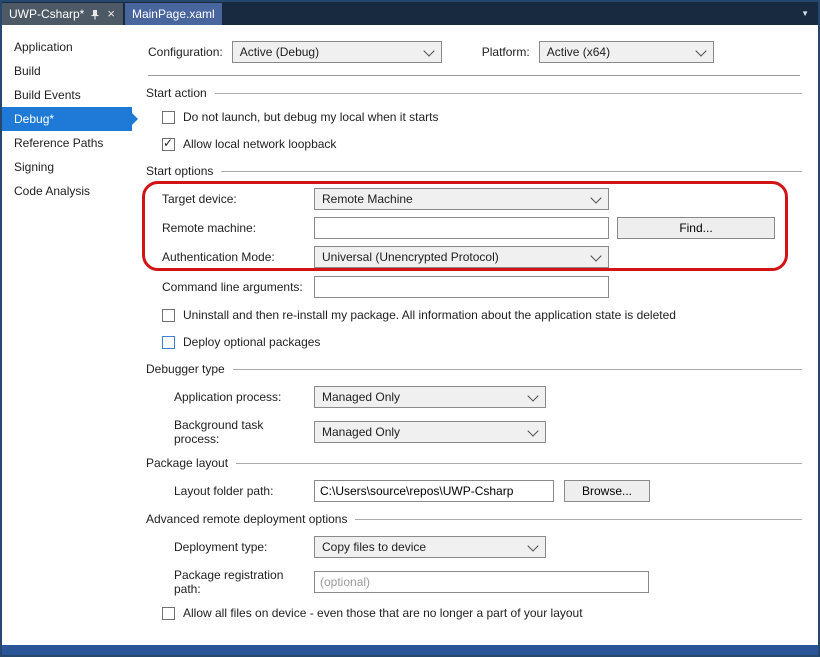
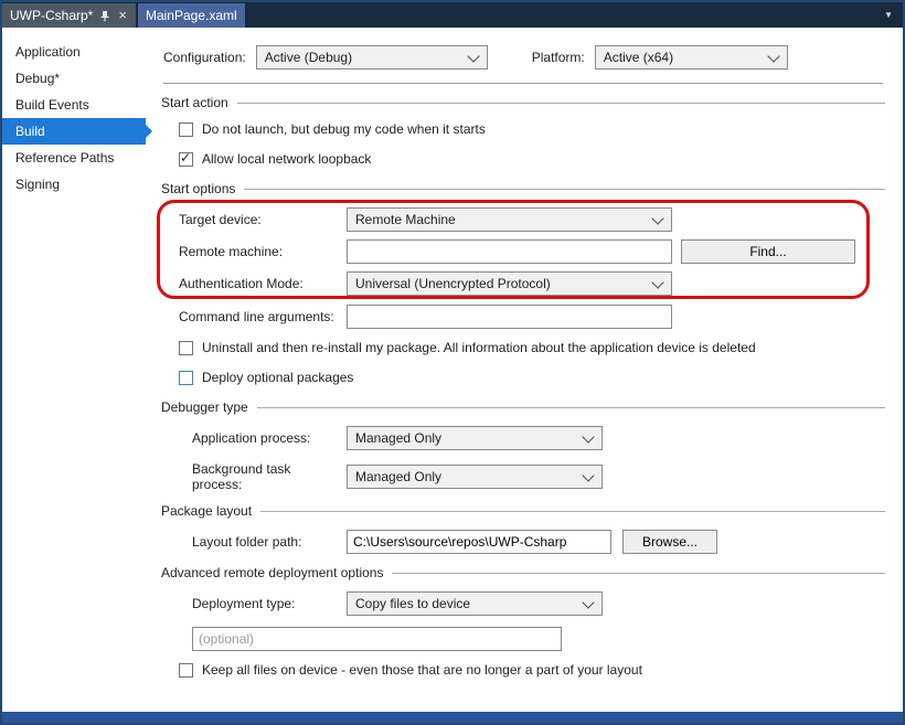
  UWP-Csharp*
  ×
  MainPage.xaml
  ▼
  Application
- Build
+ Debug*
  Build Events
- Debug*
+ Build
  Reference Paths
  Signing
- Code Analysis
  Configuration:
  Active (Debug)
  Platform:
  Active (x64)
  Start action
- Do not launch, but debug my local when it starts
+ Do not launch, but debug my code when it starts
  Allow local network loopback
  Start options
  Target device:
  Remote Machine
  Remote machine:
  Find...
  Authentication Mode:
  Universal (Unencrypted Protocol)
  Command line arguments:
- Uninstall and then re-install my package. All information about the application state is deleted
+ Uninstall and then re-install my package. All information about the application device is deleted
  Deploy optional packages
  Debugger type
  Application process:
  Managed Only
  Background task process:
  Managed Only
  Package layout
  Layout folder path:
  C:\Users\source\repos\UWP-Csharp
  Browse...
  Advanced remote deployment options
  Deployment type:
  Copy files to device
- Package registration path:
  (optional)
- Allow all files on device - even those that are no longer a part of your layout
+ Keep all files on device - even those that are no longer a part of your layout
